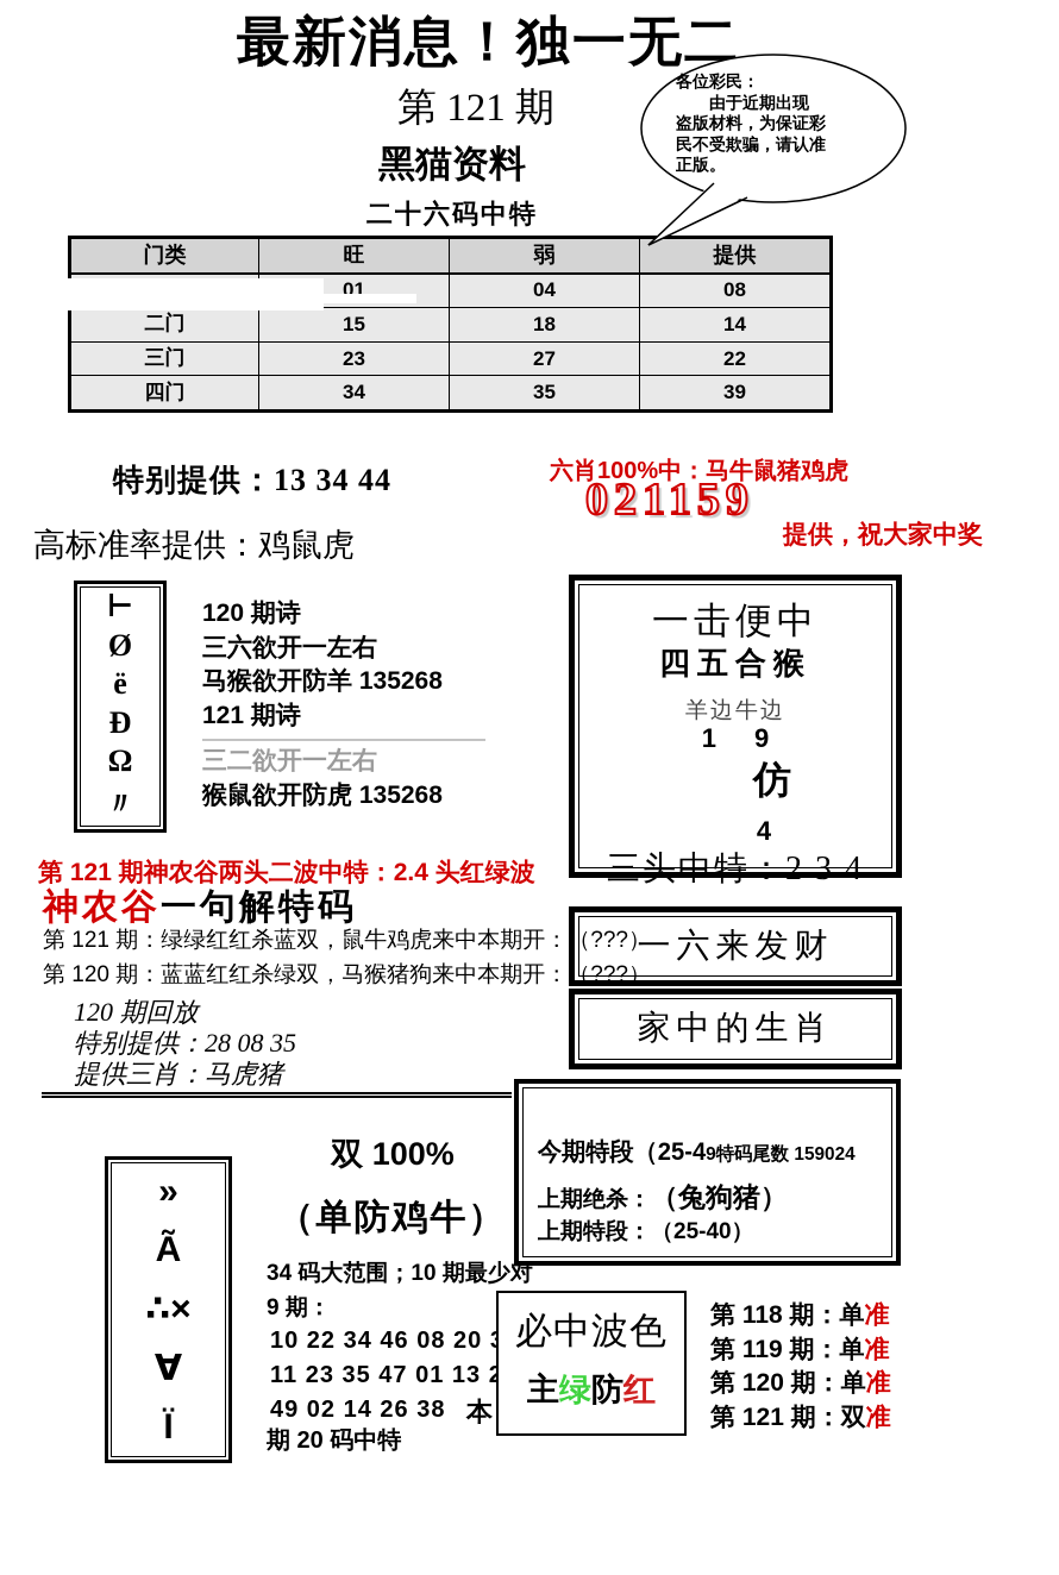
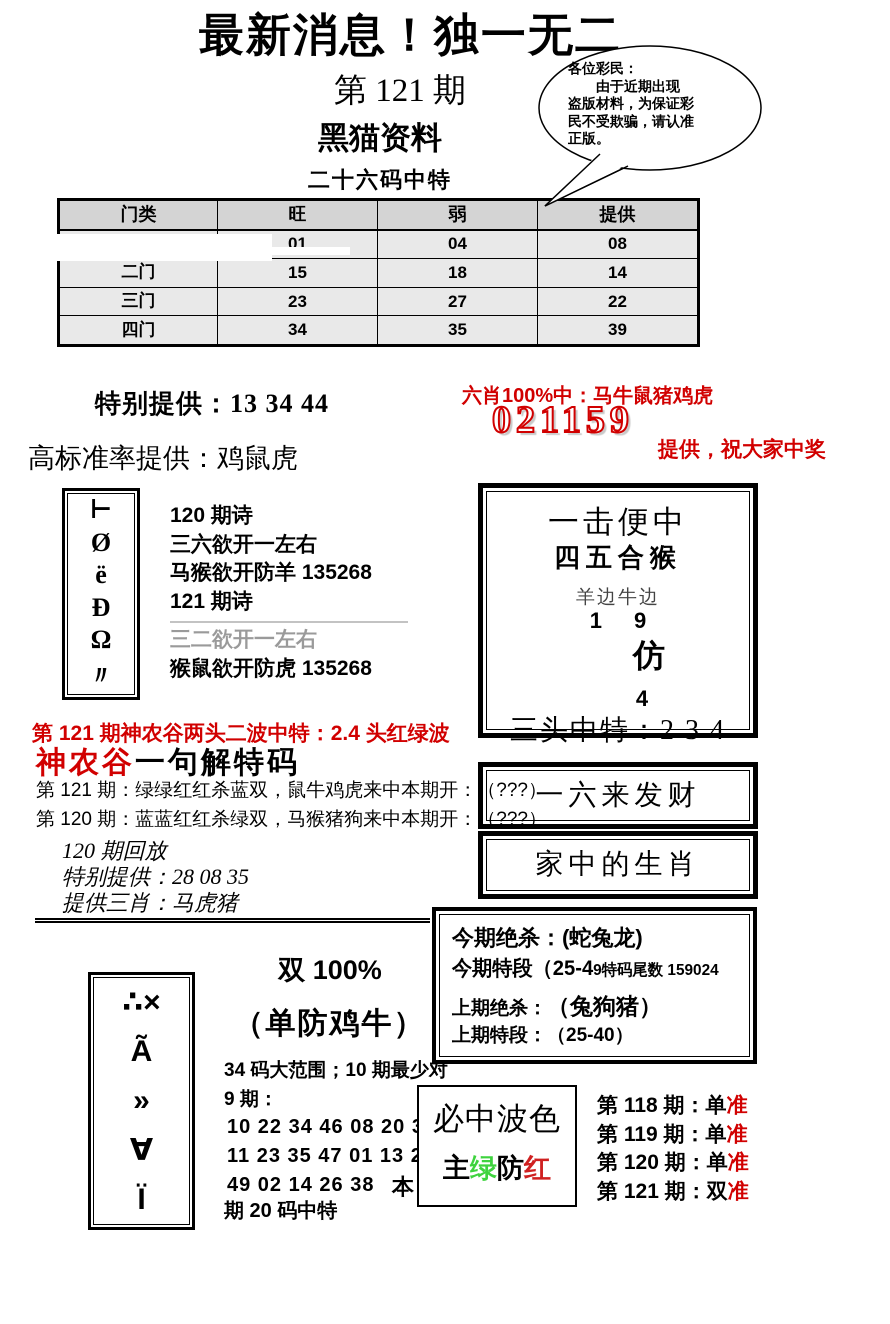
  最新消息！独一无二
  第 121 期
  黑猫资料
  二十六码中特
  各位彩民：
  由于近期出现
  盗版材料，为保证彩
  民不受欺骗，请认准
  正版。
  门类	旺	弱	提供
  	01	04	08
  二门	15	18	14
  三门	23	27	22
  四门	34	35	39
  特别提供：13 34 44
  六肖100%中：马牛鼠猪鸡虎
  021159
  提供，祝大家中奖
  高标准率提供：鸡鼠虎
  ⊢
  Ø
  ë
  Đ
  Ω
  〃
  120 期诗
  三六欲开一左右
  马猴欲开防羊 135268
  121 期诗
  三二欲开一左右
  猴鼠欲开防虎 135268
  一击便中
  四五合猴
  羊边牛边
  1 9
  仿
  4
  三头中特：2 3 4
  一六来发财
  家中的生肖
  第 121 期神农谷两头二波中特：2.4 头红绿波
  神农谷一句解特码
  第 121 期：绿绿红红杀蓝双，鼠牛鸡虎来中本期开：（???）
  第 120 期：蓝蓝红红杀绿双，马猴猪狗来中本期开：（???）
  120 期回放
  特别提供：28 08 35
  提供三肖：马虎猪
+ 今期绝杀：(蛇兔龙)
  今期特段（25-49特码尾数 159024
  上期绝杀：（兔狗猪）
  上期特段：（25-40）
- »
+ ∴×
  Ã
- ∴×
+ »
  ∀
  Ï
  双 100%
  （单防鸡牛）
  34 码大范围；10 期最少对
  9 期：
  10 22 34 46 08 20
  11 23 35 47 01 13
  49 02 14 26 38
  本
  期 20 码中特
  必中波色
  主绿防红
  第 118 期：单准
  第 119 期：单准
  第 120 期：单准
  第 121 期：双准
